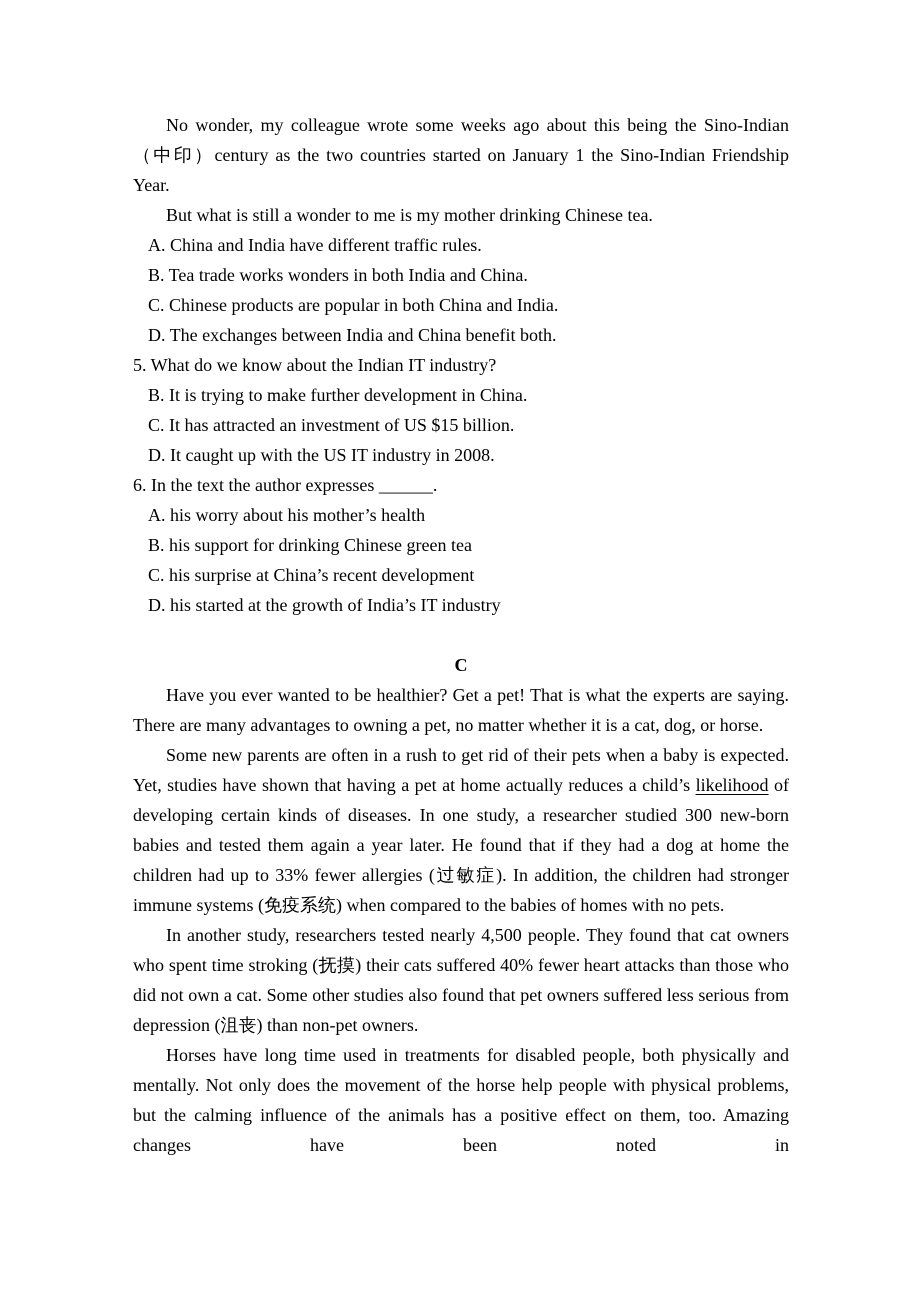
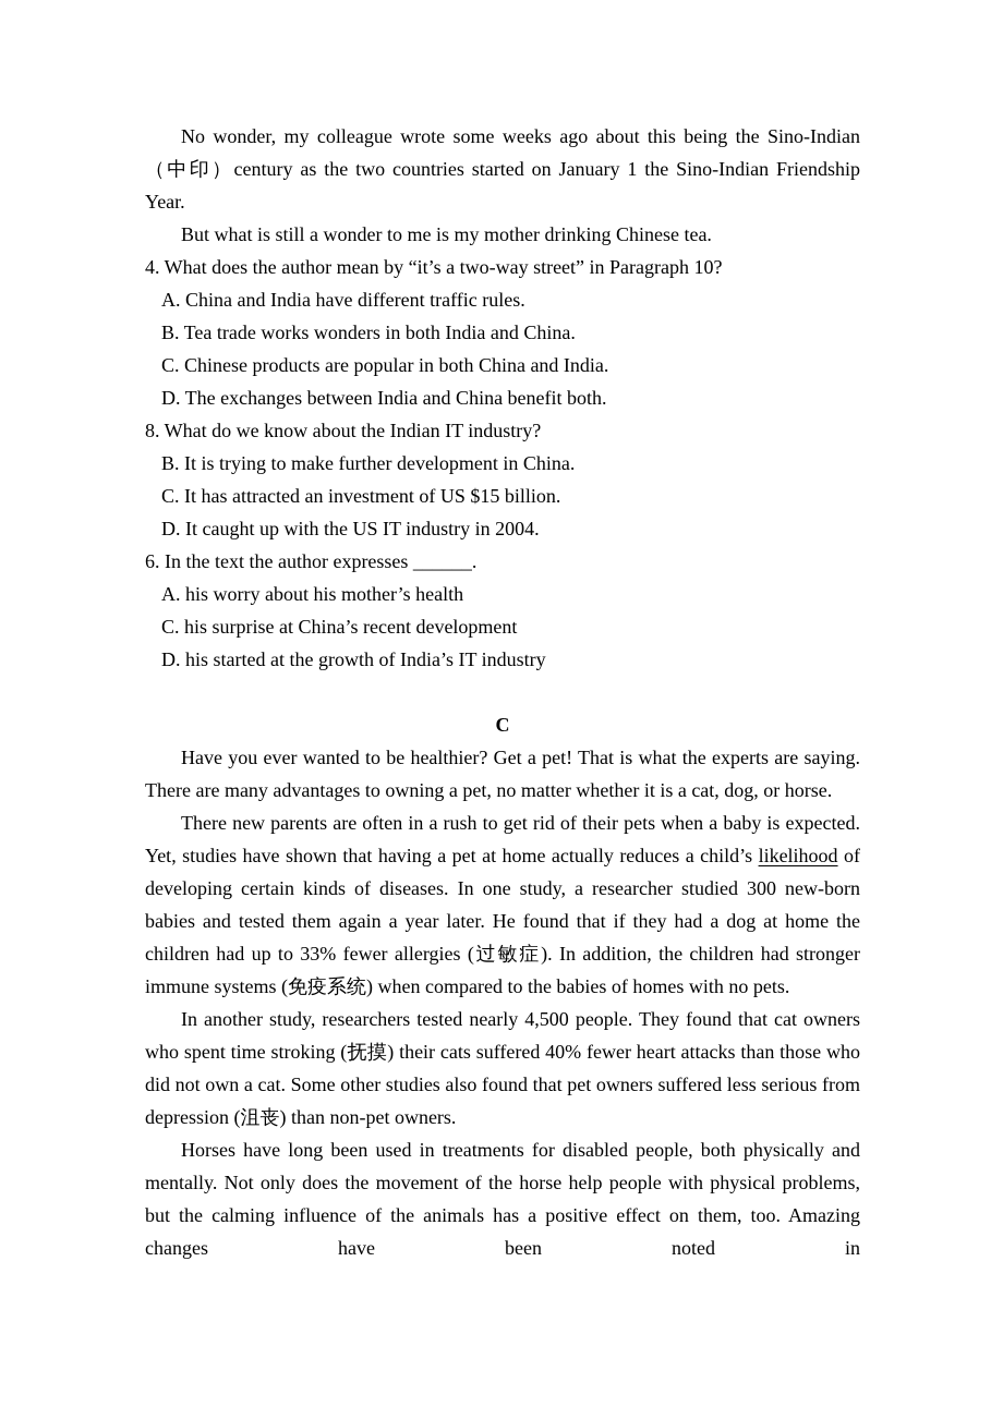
  No wonder, my colleague wrote some weeks ago about this being the Sino-Indian（中印）century as the two countries started on January 1 the Sino-Indian Friendship Year.
  But what is still a wonder to me is my mother drinking Chinese tea.
+ 4. What does the author mean by “it’s a two-way street” in Paragraph 10?
  A. China and India have different traffic rules.
  B. Tea trade works wonders in both India and China.
  C. Chinese products are popular in both China and India.
  D. The exchanges between India and China benefit both.
- 5. What do we know about the Indian IT industry?
+ 8. What do we know about the Indian IT industry?
  B. It is trying to make further development in China.
  C. It has attracted an investment of US $15 billion.
- D. It caught up with the US IT industry in 2008.
+ D. It caught up with the US IT industry in 2004.
  6. In the text the author expresses ______.
  A. his worry about his mother’s health
- B. his support for drinking Chinese green tea
  C. his surprise at China’s recent development
  D. his started at the growth of India’s IT industry
  C
  Have you ever wanted to be healthier? Get a pet! That is what the experts are saying. There are many advantages to owning a pet, no matter whether it is a cat, dog, or horse.
- Some new parents are often in a rush to get rid of their pets when a baby is expected. Yet, studies have shown that having a pet at home actually reduces a child’s likelihood of developing certain kinds of diseases. In one study, a researcher studied 300 new-born babies and tested them again a year later. He found that if they had a dog at home the children had up to 33% fewer allergies (过敏症). In addition, the children had stronger immune systems (免疫系统) when compared to the babies of homes with no pets.
+ There new parents are often in a rush to get rid of their pets when a baby is expected. Yet, studies have shown that having a pet at home actually reduces a child’s likelihood of developing certain kinds of diseases. In one study, a researcher studied 300 new-born babies and tested them again a year later. He found that if they had a dog at home the children had up to 33% fewer allergies (过敏症). In addition, the children had stronger immune systems (免疫系统) when compared to the babies of homes with no pets.
  In another study, researchers tested nearly 4,500 people. They found that cat owners who spent time stroking (抚摸) their cats suffered 40% fewer heart attacks than those who did not own a cat. Some other studies also found that pet owners suffered less serious from depression (沮丧) than non-pet owners.
- Horses have long time used in treatments for disabled people, both physically and mentally. Not only does the movement of the horse help people with physical problems, but the calming influence of the animals has a positive effect on them, too. Amazing changes have been noted in
+ Horses have long been used in treatments for disabled people, both physically and mentally. Not only does the movement of the horse help people with physical problems, but the calming influence of the animals has a positive effect on them, too. Amazing changes have been noted in
